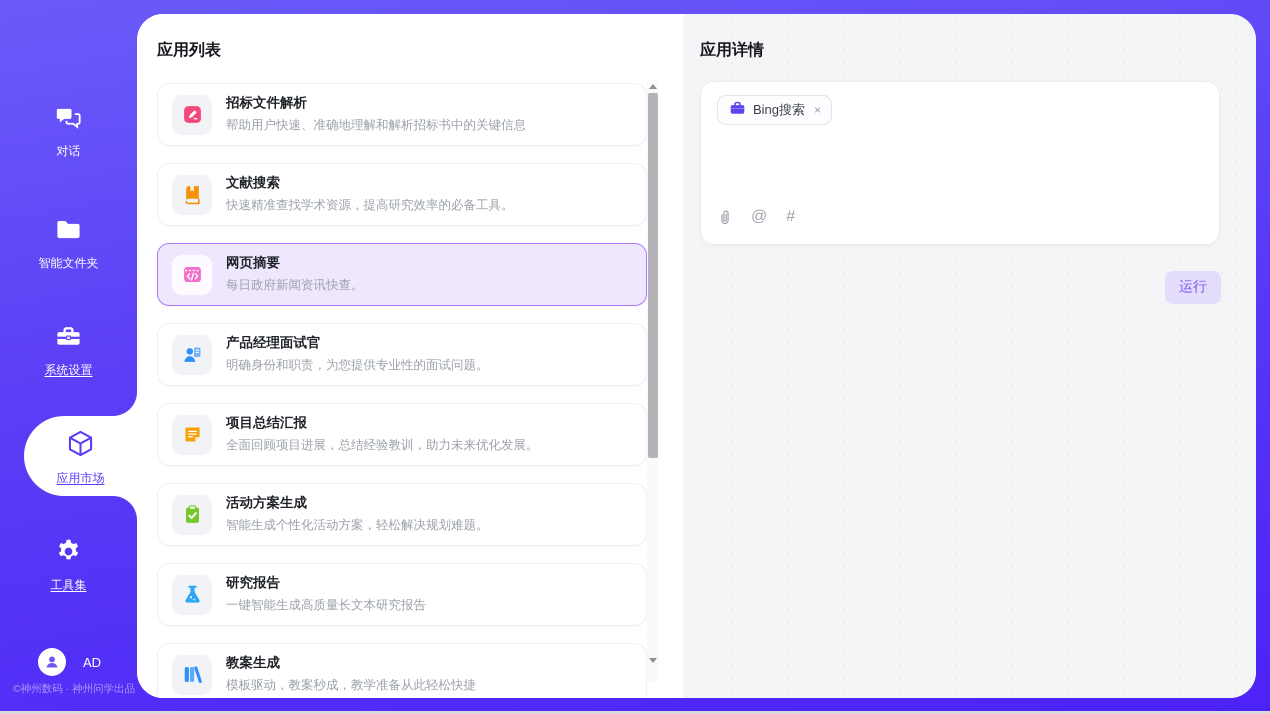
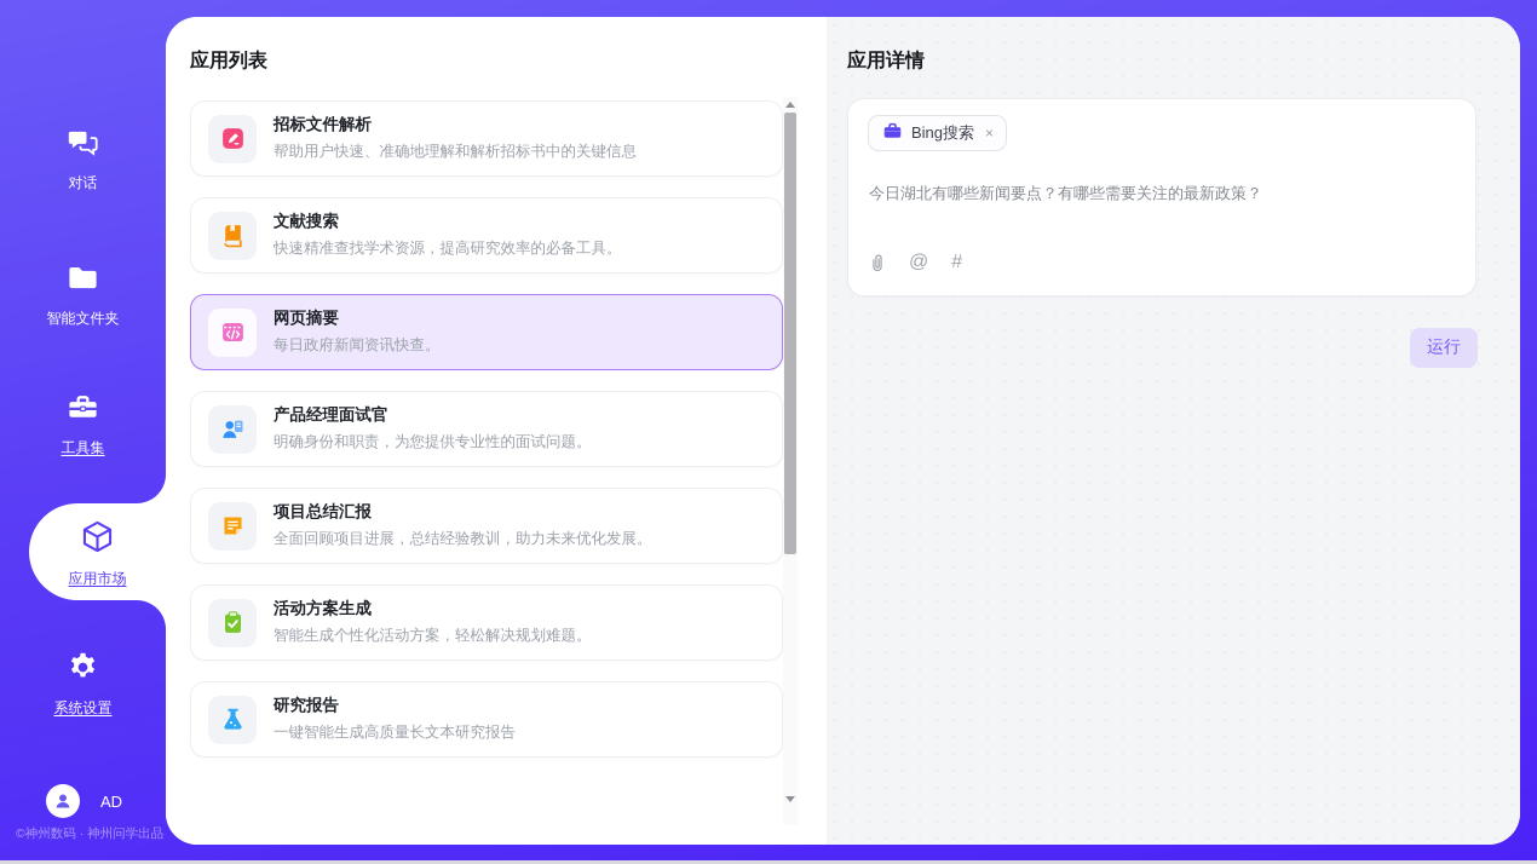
  对话
  智能文件夹
- 系统设置
+ 工具集
  应用市场
- 工具集
+ 系统设置
  AD
  ©神州数码 · 神州问学出品
  应用列表
  招标文件解析
  帮助用户快速、准确地理解和解析招标书中的关键信息
  文献搜索
  快速精准查找学术资源，提高研究效率的必备工具。
  网页摘要
  每日政府新闻资讯快查。
  产品经理面试官
  明确身份和职责，为您提供专业性的面试问题。
  项目总结汇报
  全面回顾项目进展，总结经验教训，助力未来优化发展。
  活动方案生成
  智能生成个性化活动方案，轻松解决规划难题。
  研究报告
  一键智能生成高质量长文本研究报告
- 教案生成
- 模板驱动，教案秒成，教学准备从此轻松快捷
  应用详情
  Bing搜索
  ×
+ 今日湖北有哪些新闻要点？有哪些需要关注的最新政策？
  @
  #
  运行
